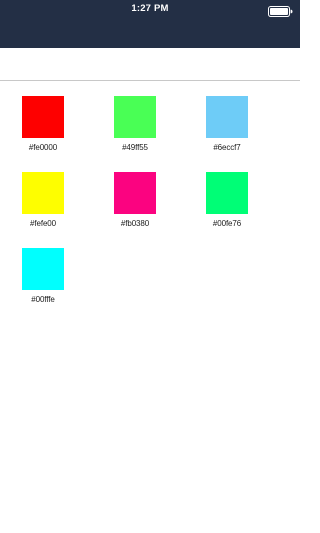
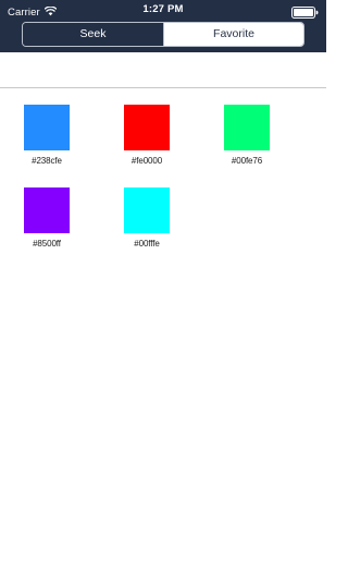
+ Carrier
  1:27 PM
+ Seek
+ Favorite
+ #238cfe
  #fe0000
- #49ff55
- #6eccf7
- #fefe00
- #fb0380
  #00fe76
+ #8500ff
  #00fffe
